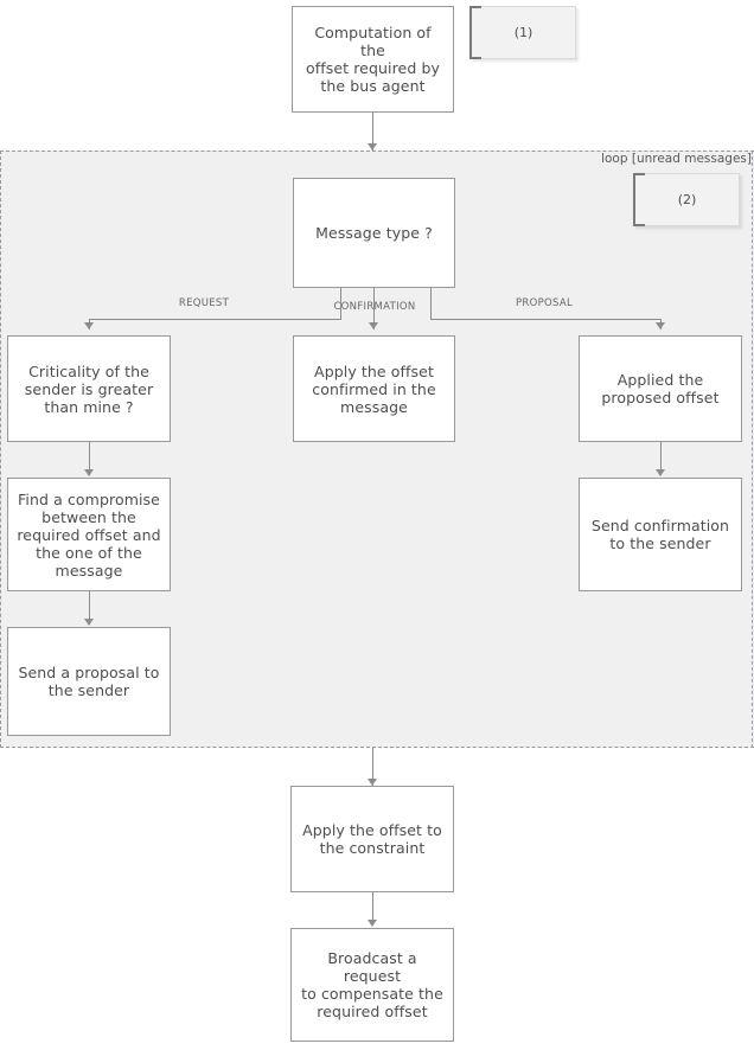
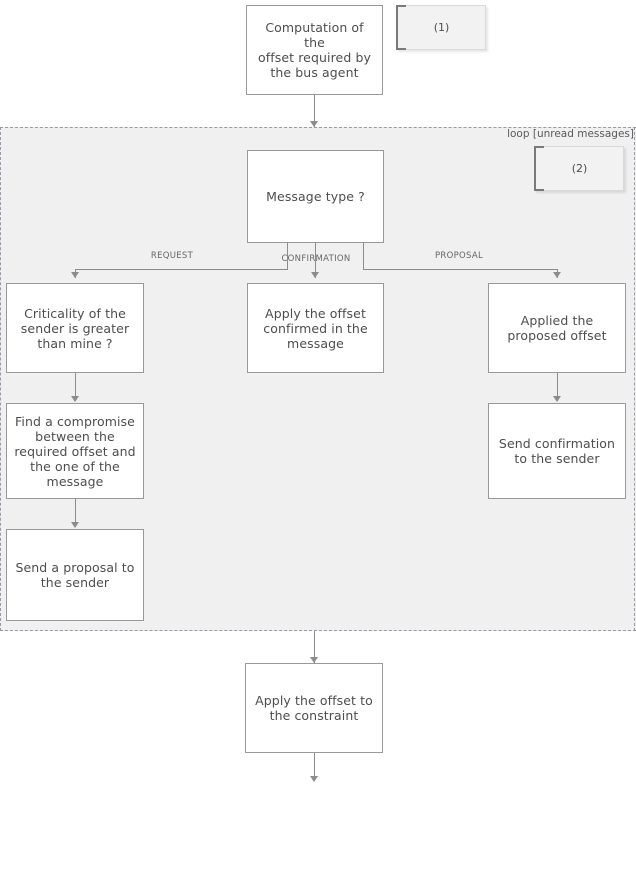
  loop [unread messages]
  (1)
  (2)
  Computation of the
  offset required by
  the bus agent
  Message type ?
  REQUEST
  CONFIRMATION
  PROPOSAL
  Criticality of the
  sender is greater
  than mine ?
  Apply the offset
  confirmed in the
  message
  Applied the
  proposed offset
  Find a compromise
  between the
  required offset and
  the one of the
  message
  Send confirmation
  to the sender
  Send a proposal to
  the sender
  Apply the offset to
  the constraint
- Broadcast a request
- to compensate the
- required offset
